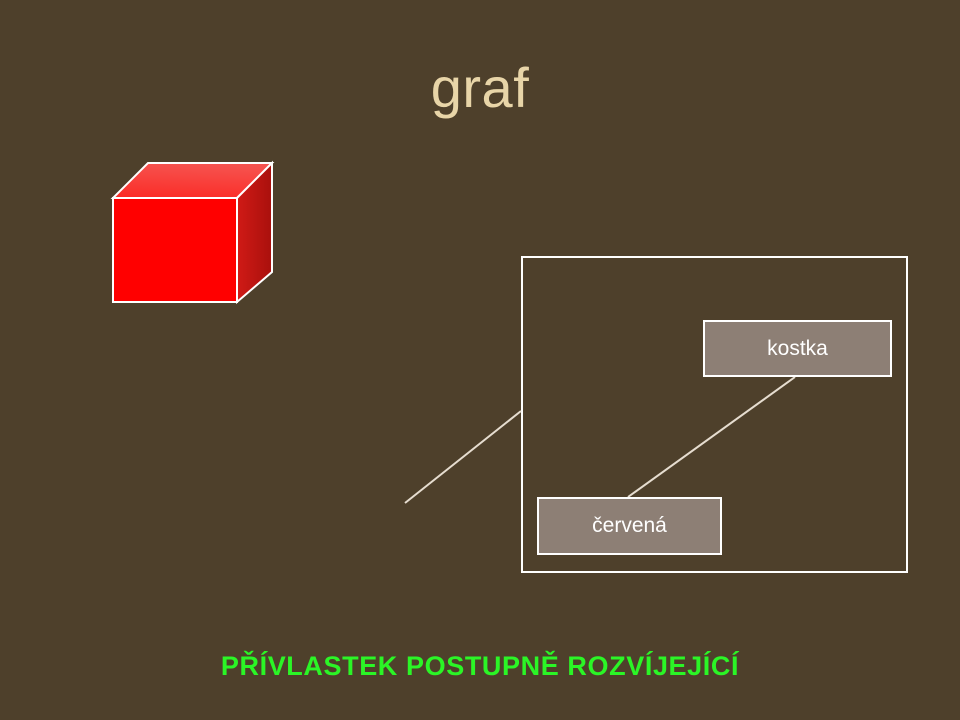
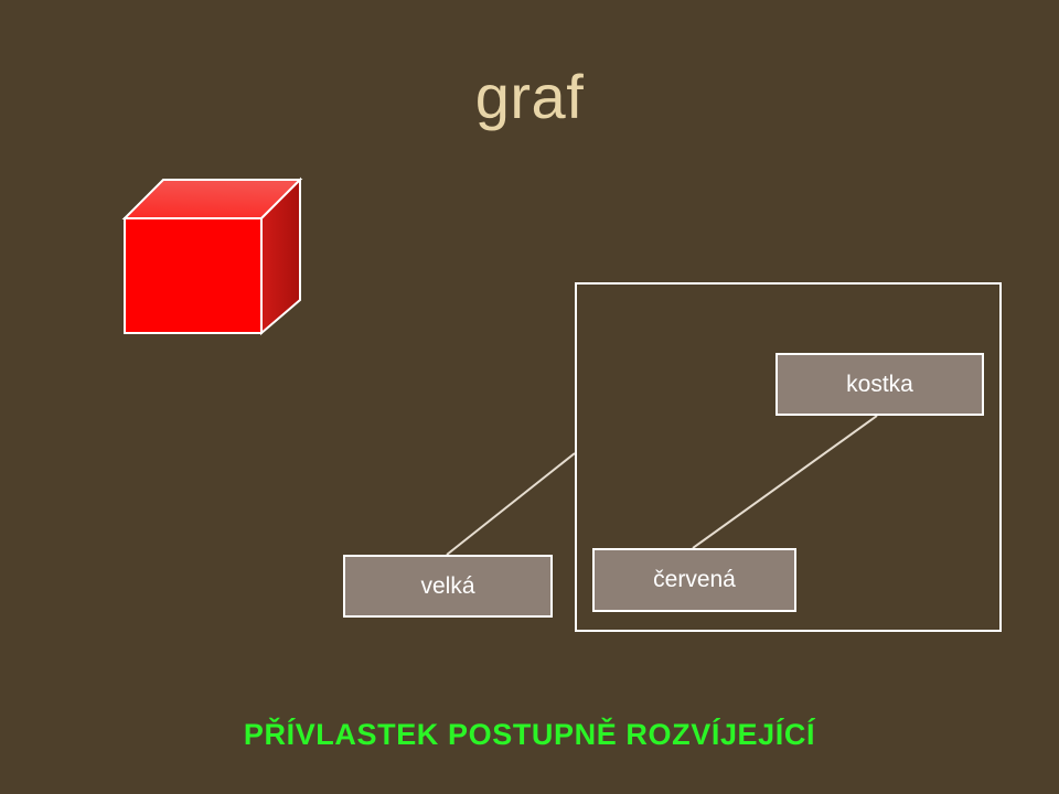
  graf
  kostka
  červená
+ velká
  PŘÍVLASTEK POSTUPNĚ ROZVÍJEJÍCÍ
